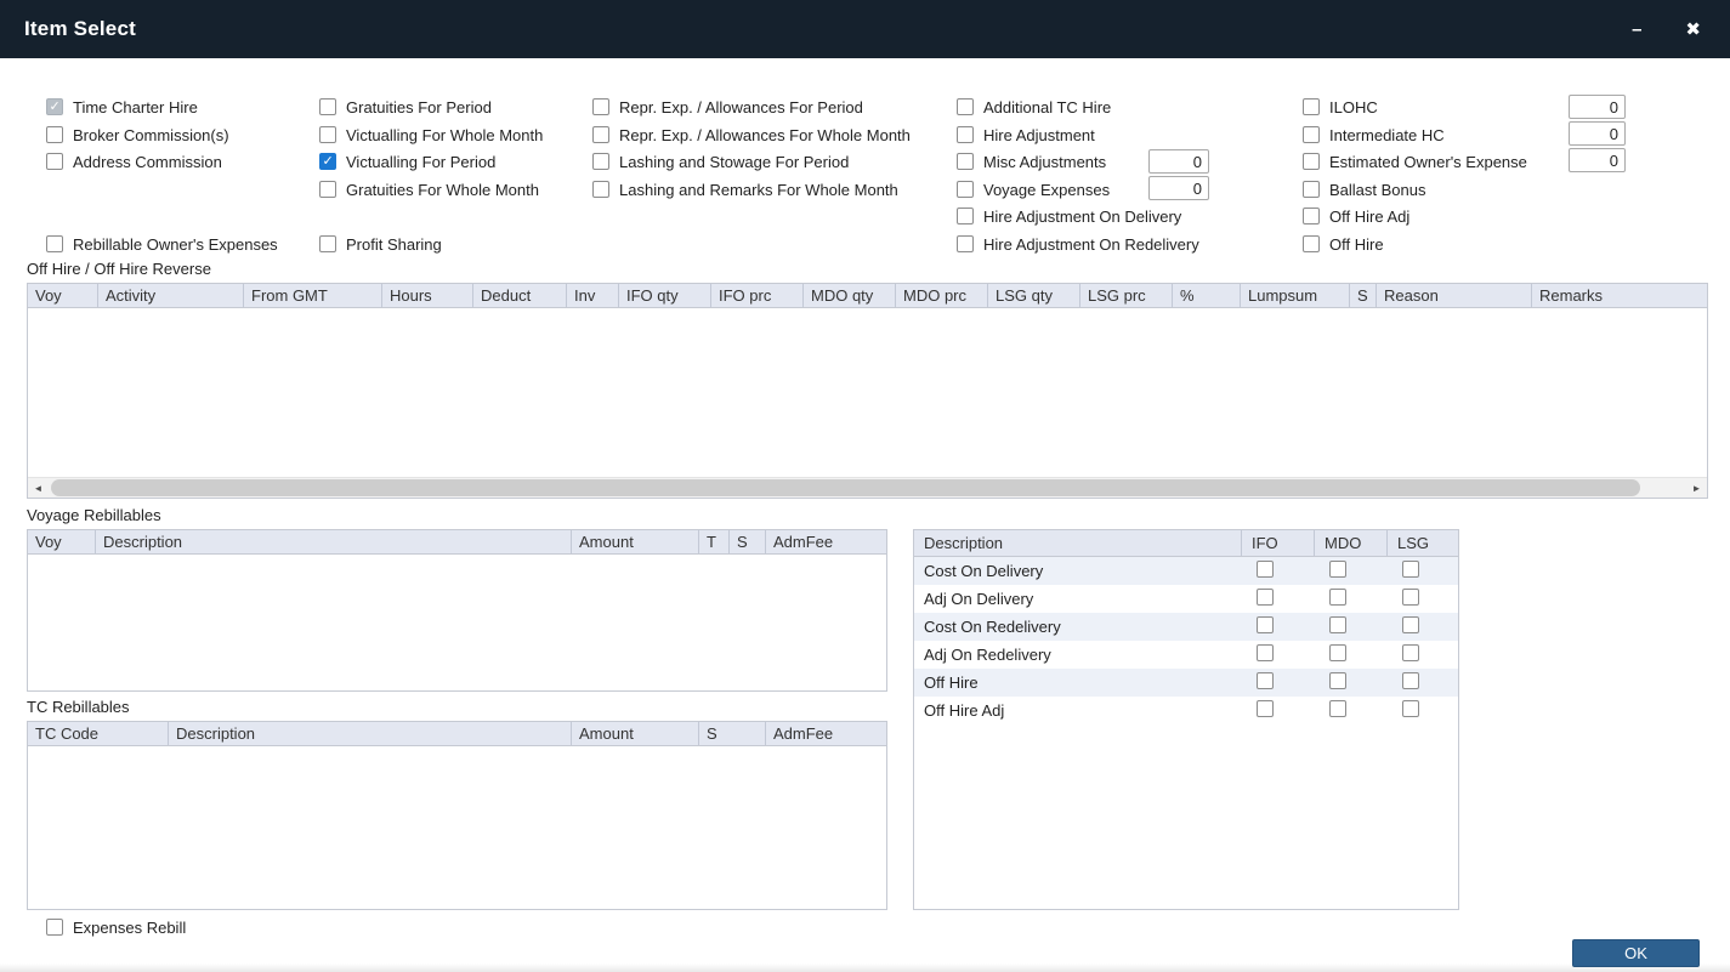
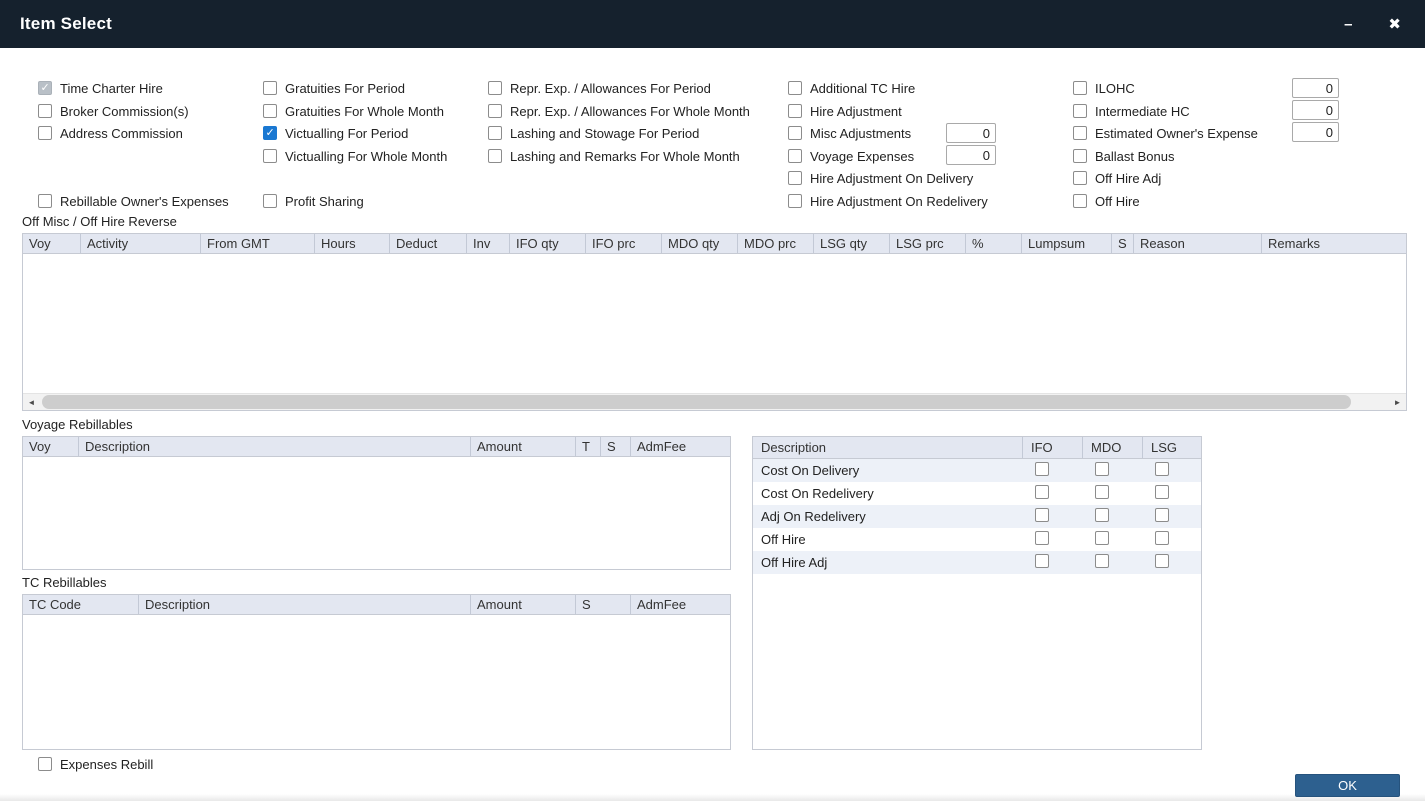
  Item Select
  –
  ✖
  Time Charter Hire
  Broker Commission(s)
  Address Commission
  Rebillable Owner's Expenses
  Gratuities For Period
- Victualling For Whole Month
+ Gratuities For Whole Month
  Victualling For Period
- Gratuities For Whole Month
+ Victualling For Whole Month
  Profit Sharing
  Repr. Exp. / Allowances For Period
  Repr. Exp. / Allowances For Whole Month
  Lashing and Stowage For Period
  Lashing and Remarks For Whole Month
  Additional TC Hire
  Hire Adjustment
  Misc Adjustments
  Voyage Expenses
  Hire Adjustment On Delivery
  Hire Adjustment On Redelivery
  ILOHC
  Intermediate HC
  Estimated Owner's Expense
  Ballast Bonus
  Off Hire Adj
  Off Hire
  0
  0
  0
  0
  0
- Off Hire / Off Hire Reverse
+ Off Misc / Off Hire Reverse
  Voy
  Activity
  From GMT
  Hours
  Deduct
  Inv
  IFO qty
  IFO prc
  MDO qty
  MDO prc
  LSG qty
  LSG prc
  %
  Lumpsum
  S
  Reason
  Remarks
  ◄
  ►
  Voyage Rebillables
  Voy
  Description
  Amount
  T
  S
  AdmFee
  TC Rebillables
  TC Code
  Description
  Amount
  S
  AdmFee
  Description
  IFO
  MDO
  LSG
  Cost On Delivery
- Adj On Delivery
  Cost On Redelivery
  Adj On Redelivery
  Off Hire
  Off Hire Adj
  Expenses Rebill
  OK
